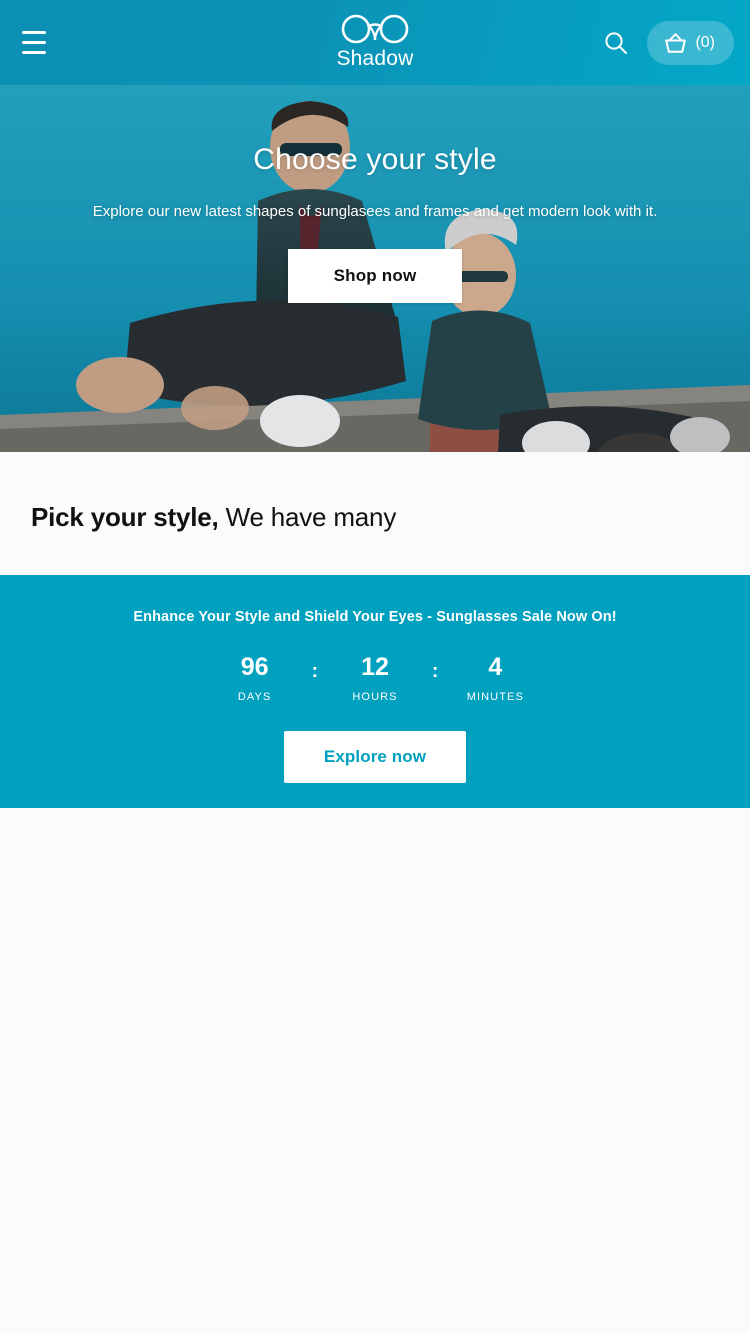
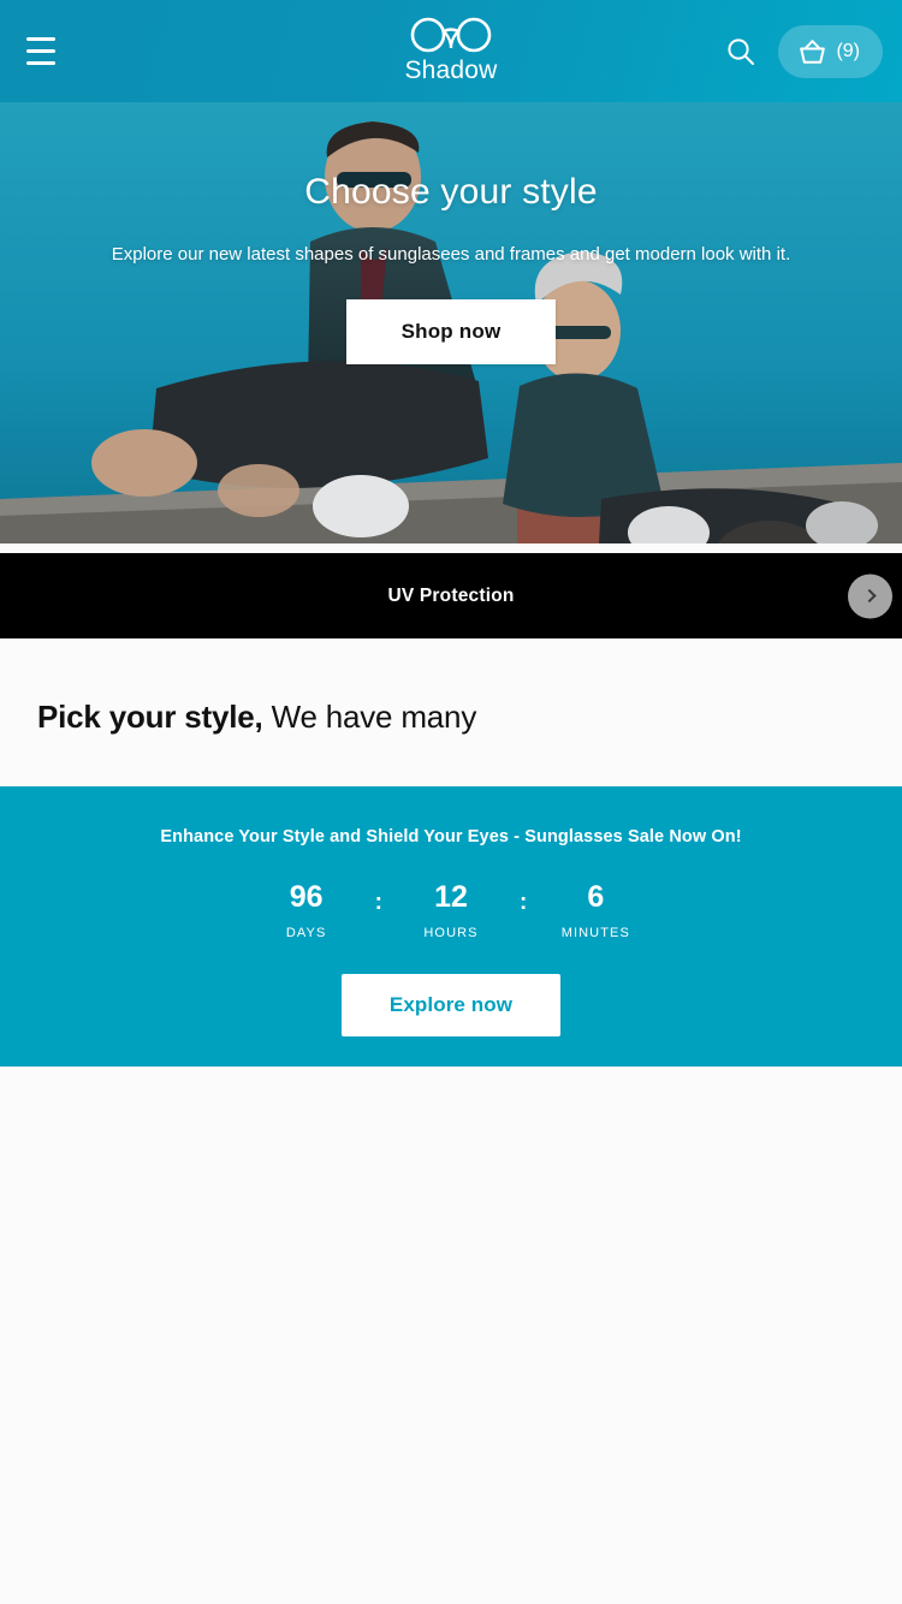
  Shadow
- (0)
+ (9)
  Choose your style
  Explore our new latest shapes of sunglasees and frames and get modern look with it.
  Shop now
+ UV Protection
  Pick your style, We have many
  Enhance Your Style and Shield Your Eyes - Sunglasses Sale Now On!
  96
  DAYS
  :
  12
  HOURS
  :
- 4
+ 6
  MINUTES
  Explore now
